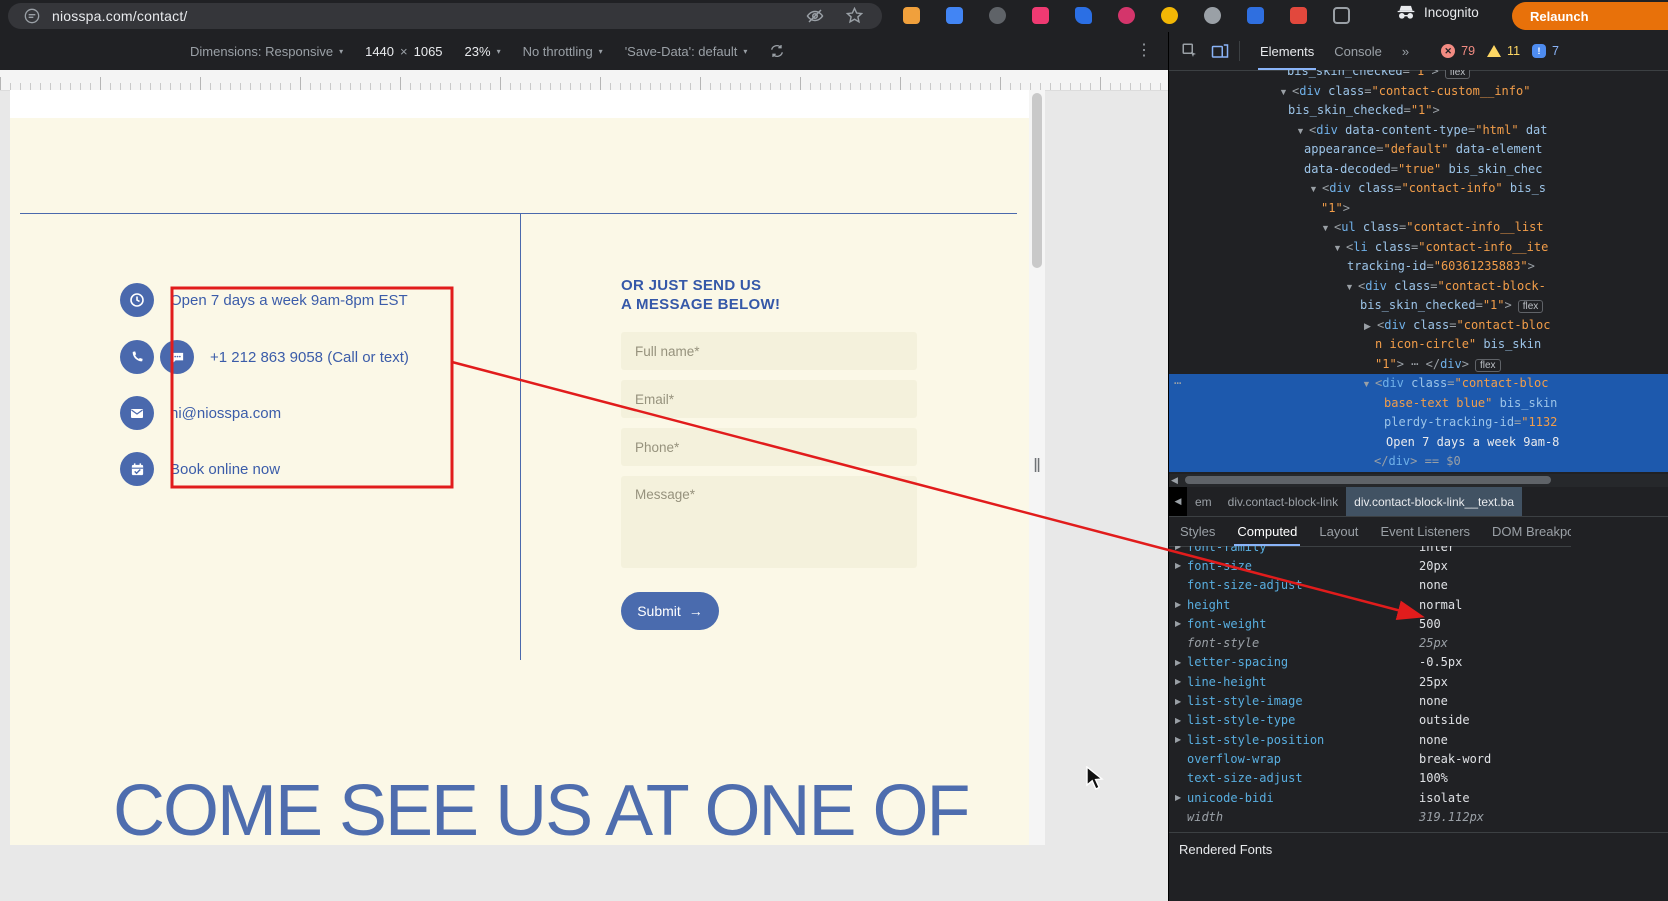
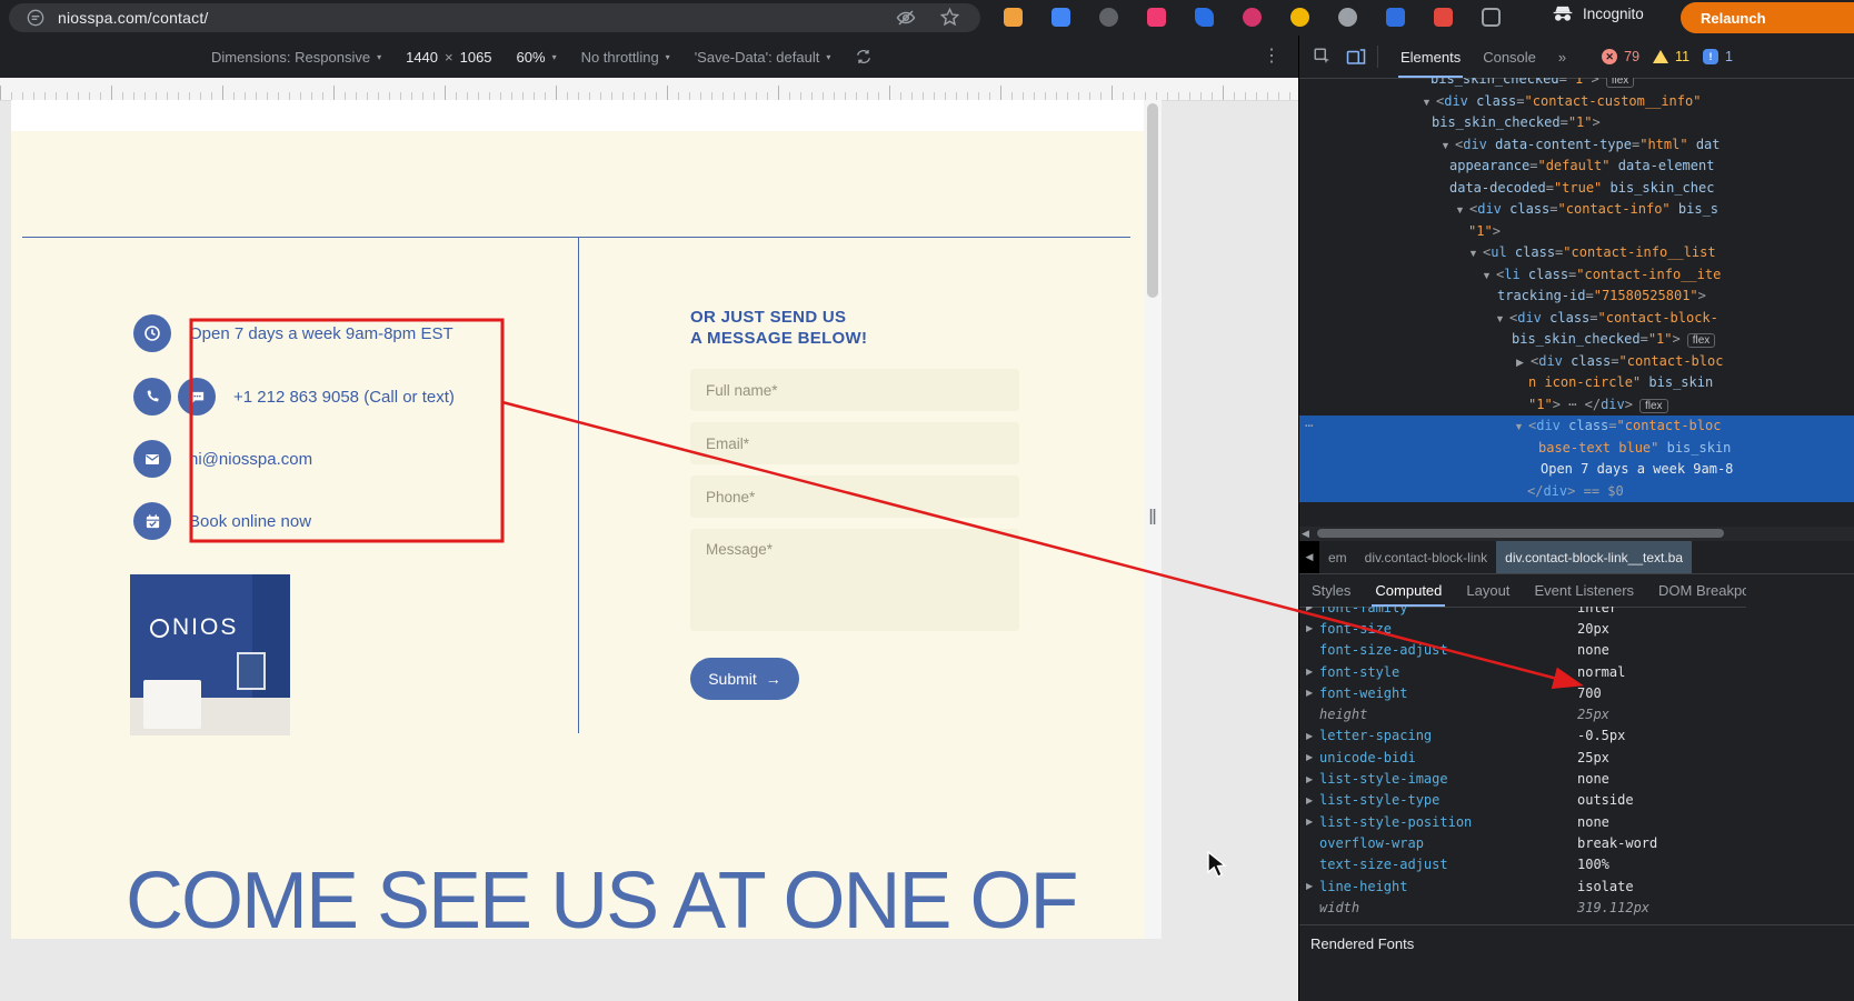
  niosspa.com/contact/
  Incognito
  Relaunch
  Dimensions: Responsive
  ▾
  1440
  ×
  1065
- 23%
+ 60%
  ▾
  No throttling
  ▾
  'Save-Data': default
  ▾
  ⋮
  Open 7 days a week 9am-8pm EST
  +1 212 863 9058 (Call or text)
  hi@niosspa.com
  Book online now
+ NIOS
  OR JUST SEND US
  A MESSAGE BELOW!
  Full name*
  Email*
  Phone*
  Message*
  Submit
  →
  COME SEE US AT ONE OF
  ‖
  Elements
  Console
  »
  ✕
  79
  11
  !
- 7
+ 1
  bis_skin_checked="1"> flex
  ▼ <div class="contact-custom__info"
  bis_skin_checked="1">
  ▼ <div data-content-type="html" dat
  appearance="default" data-element
  data-decoded="true" bis_skin_chec
  ▼ <div class="contact-info" bis_s
  "1">
  ▼ <ul class="contact-info__list
  ▼ <li class="contact-info__ite
- tracking-id="60361235883">
+ tracking-id="71580525801">
  ▼ <div class="contact-block-
  bis_skin_checked="1"> flex
  ▶ <div class="contact-bloc
  n icon-circle" bis_skin
  "1"> ⋯ </div> flex
  ⋯
  ▼ <div class="contact-bloc
  base-text blue" bis_skin
- plerdy-tracking-id="1132
  Open 7 days a week 9am-8
  </div> == $0
  ◀
  ◀
  em
  div.contact-block-link
  div.contact-block-link__text.ba
  Styles
  Computed
  Layout
  Event Listeners
  DOM Breakpo
  ▶
  font-family
  inter
  ▶
  font-ze
  20px
  font-size-adjus
  none
  ▶
- height
+ font-style
  normal
  ▶
  font-weight
- 500
+ 700
- font-style
+ height
  25px
  ▶
  letter-spacing
  -0.5px
  ▶
- line-height
+ unicode-bidi
  25px
  ▶
  list-style-image
  none
  ▶
  list-style-type
  outside
  ▶
  list-style-position
  none
  overflow-wrap
  break-word
  text-size-adjust
  100%
  ▶
- unicode-bidi
+ line-height
  isolate
  width
  319.112px
  Rendered Fonts
